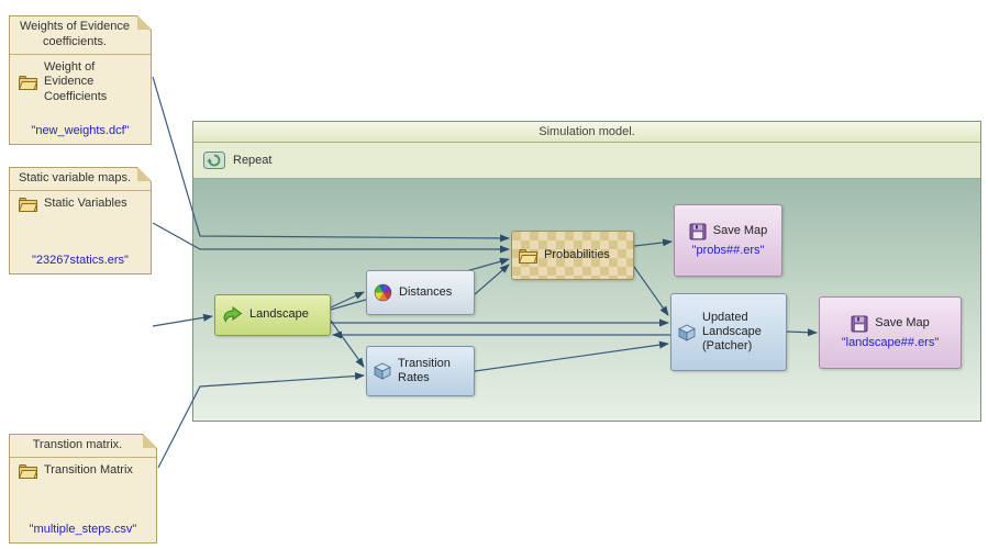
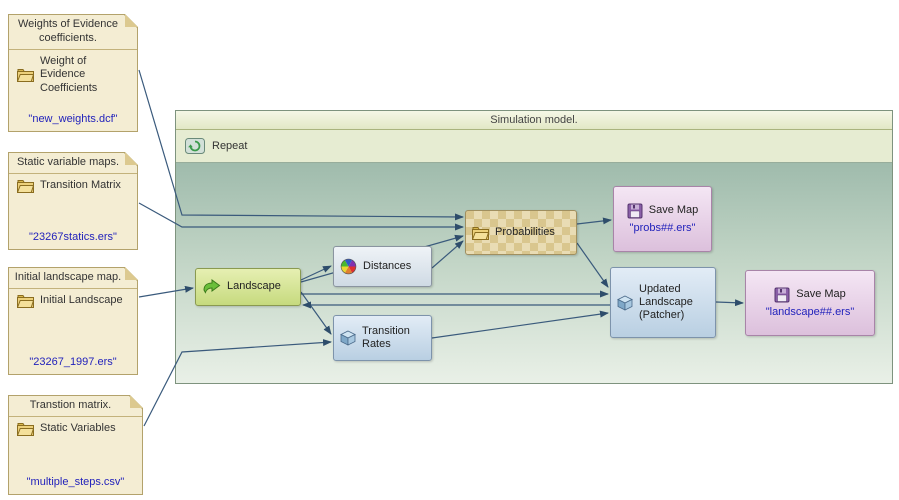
  Simulation model.
  Repeat
  Weights of Evidence coefficients.
  Weight of Evidence Coefficients
  "new_weights.dcf"
  Static variable maps.
- Static Variables
+ Transition Matrix
  "23267statics.ers"
+ Initial landscape map.
+ Initial Landscape
+ "23267_1997.ers"
  Transtion matrix.
- Transition Matrix
+ Static Variables
  "multiple_steps.csv"
  Landscape
  Distances
  Transition Rates
  Probabilities
  Save Map
  "probs##.ers"
  Updated Landscape (Patcher)
  Save Map
  "landscape##.ers"
